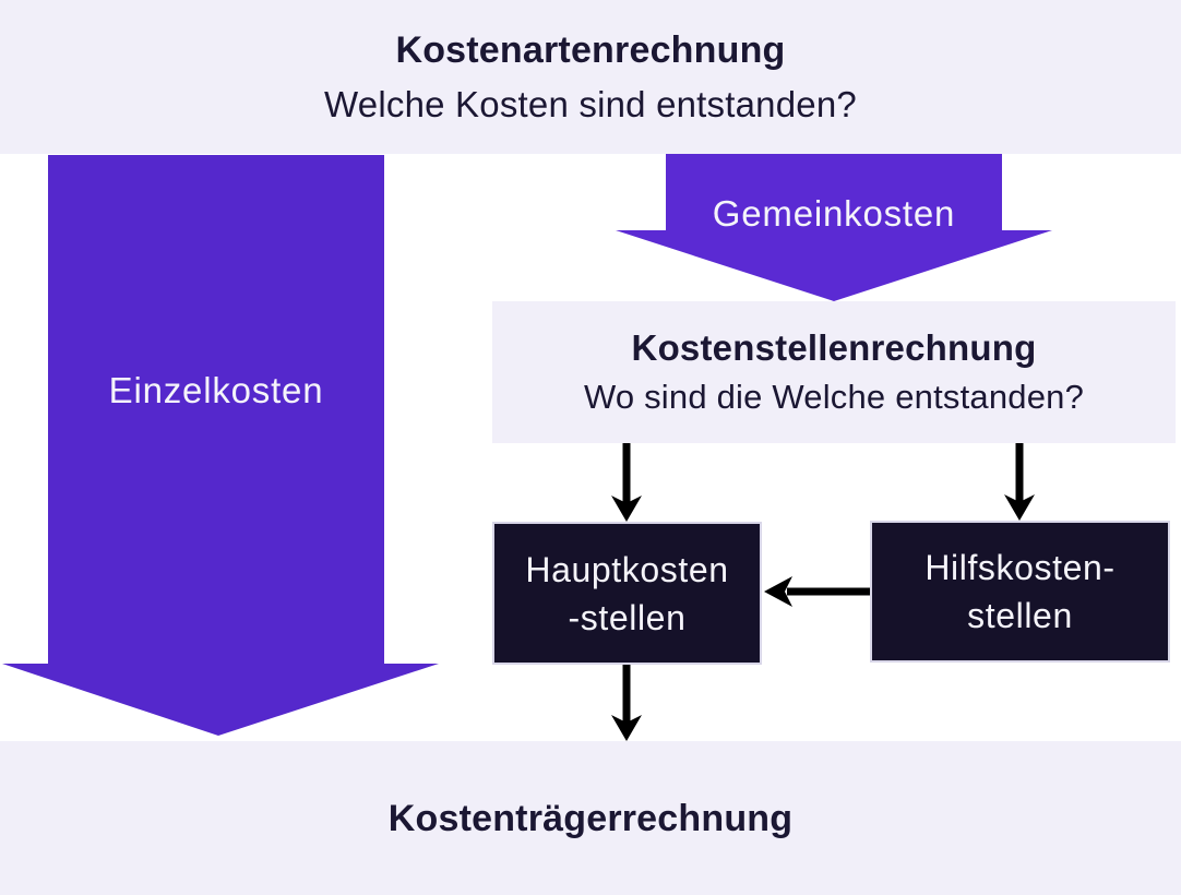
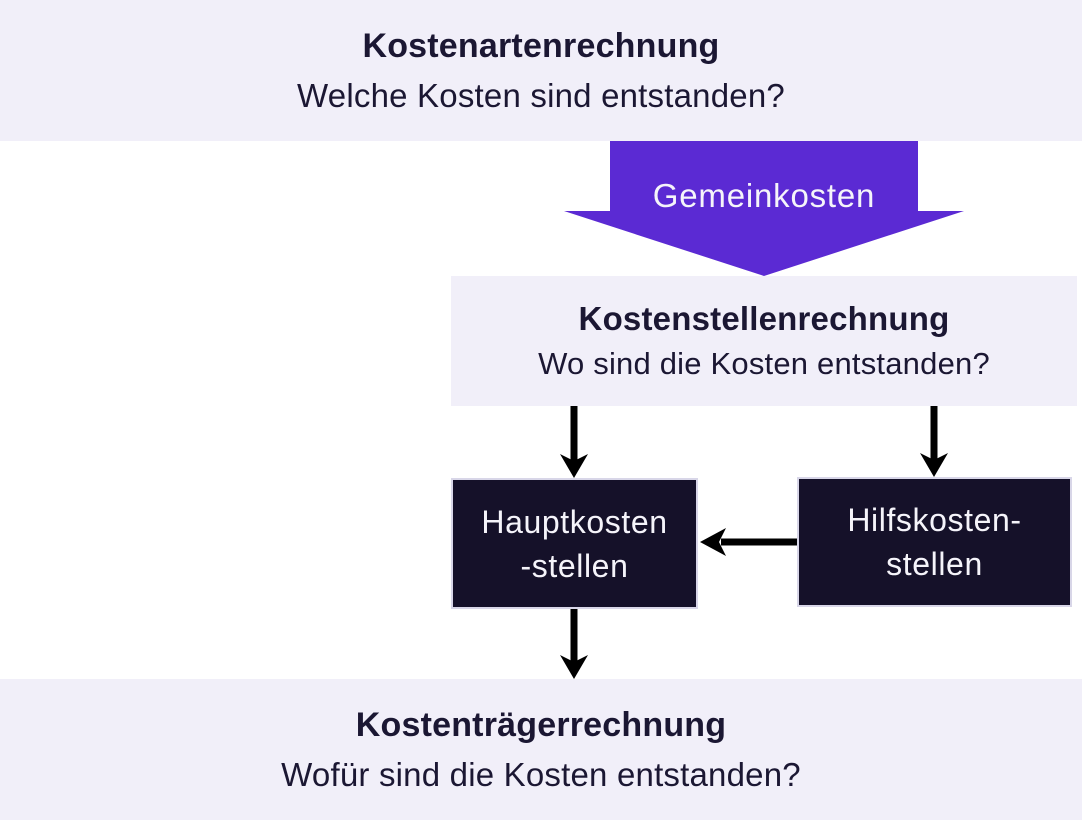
  Kostenartenrechnung
  Welche Kosten sind entstanden?
- Einzelkosten
  Gemeinkosten
  Kostenstellenrechnung
- Wo sind die Welche entstanden?
+ Wo sind die Kosten entstanden?
  Hauptkosten
  -stellen
  Hilfskosten-
  stellen
  Kostenträgerrechnung
+ Wofür sind die Kosten entstanden?
